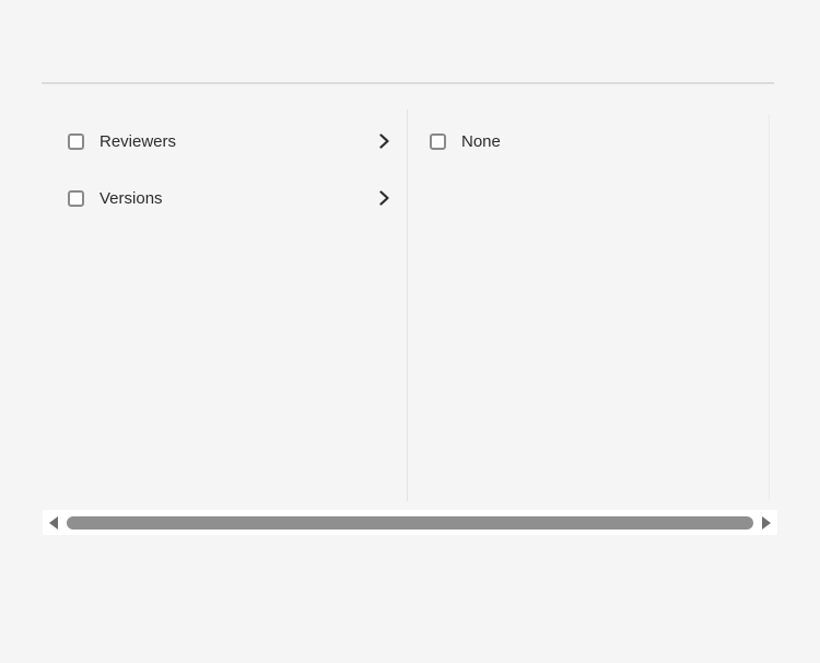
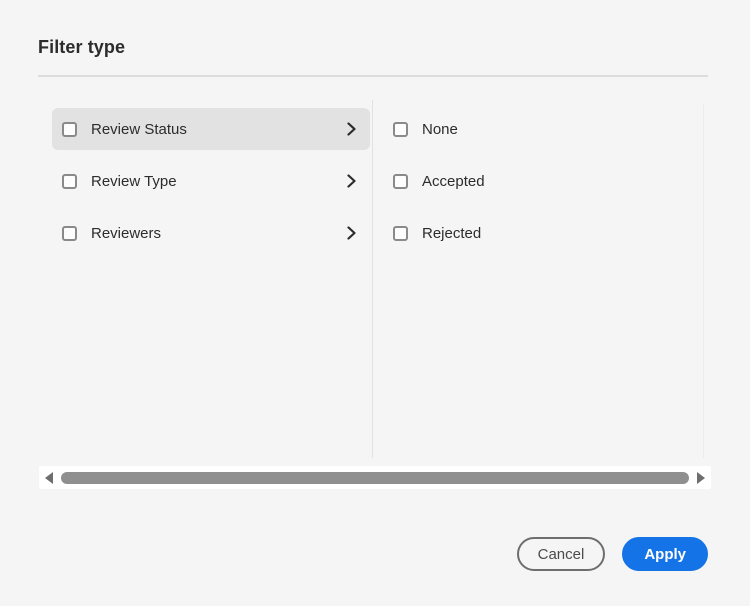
+ Filter type
+ Review Status
+ Review Type
  Reviewers
- Versions
  None
+ Accepted
+ Rejected
+ Cancel
+ Apply
